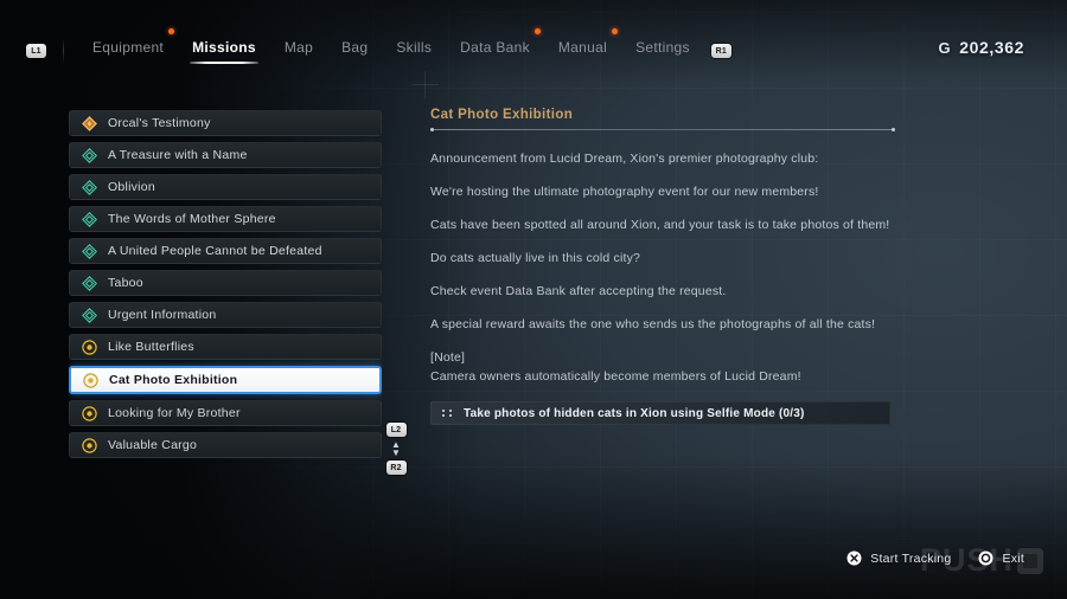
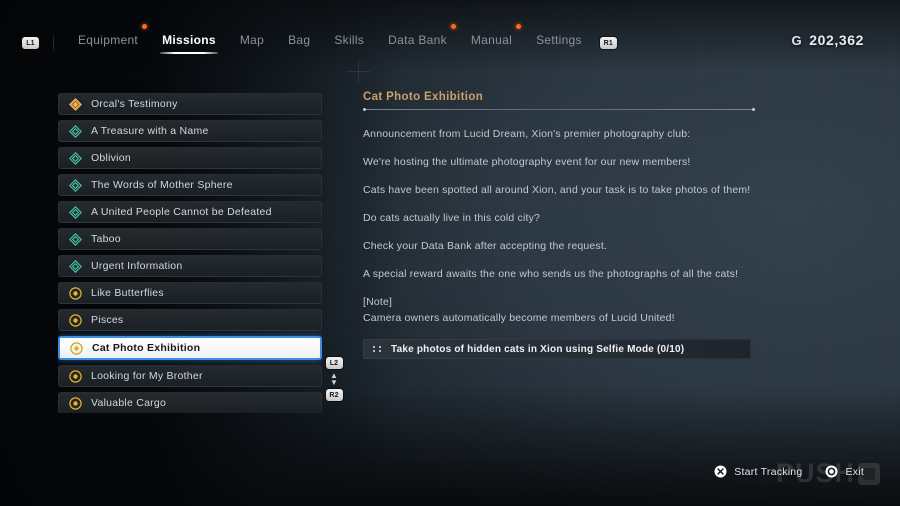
  Equipment
  Missions
  Map
  Bag
  Skills
  Data Bank
  Manual
  Settings
  G
  202,362
  Orcal's Testimony
  A Treasure with a Name
  Oblivion
  The Words of Mother Sphere
  A United People Cannot be Defeated
  Taboo
  Urgent Information
  Like Butterflies
+ Pisces
  Cat Photo Exhibition
  Looking for My Brother
  Valuable Cargo
  ▲
  ▼
  Cat Photo Exhibition
  Announcement from Lucid Dream, Xion's premier photography club:
  We're hosting the ultimate photography event for our new members!
  Cats have been spotted all around Xion, and your task is to take photos of them!
  Do cats actually live in this cold city?
- Check event Data Bank after accepting the request.
+ Check your Data Bank after accepting the request.
  A special reward awaits the one who sends us the photographs of all the cats!
  [Note]
- Camera owners automatically become members of Lucid Dream!
+ Camera owners automatically become members of Lucid United!
- Take photos of hidden cats in Xion using Selfie Mode (0/3)
+ Take photos of hidden cats in Xion using Selfie Mode (0/10)
  PUSH
  Start Tracking
  Exit
